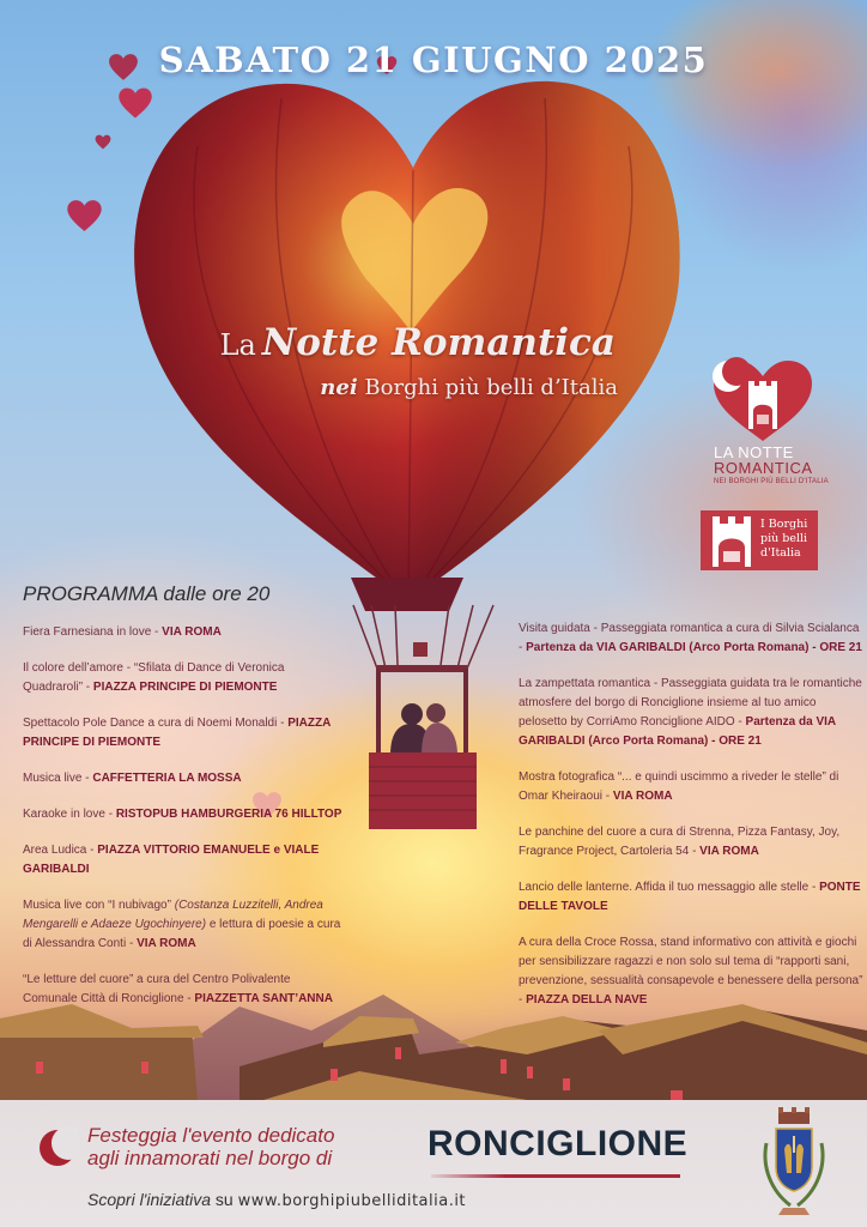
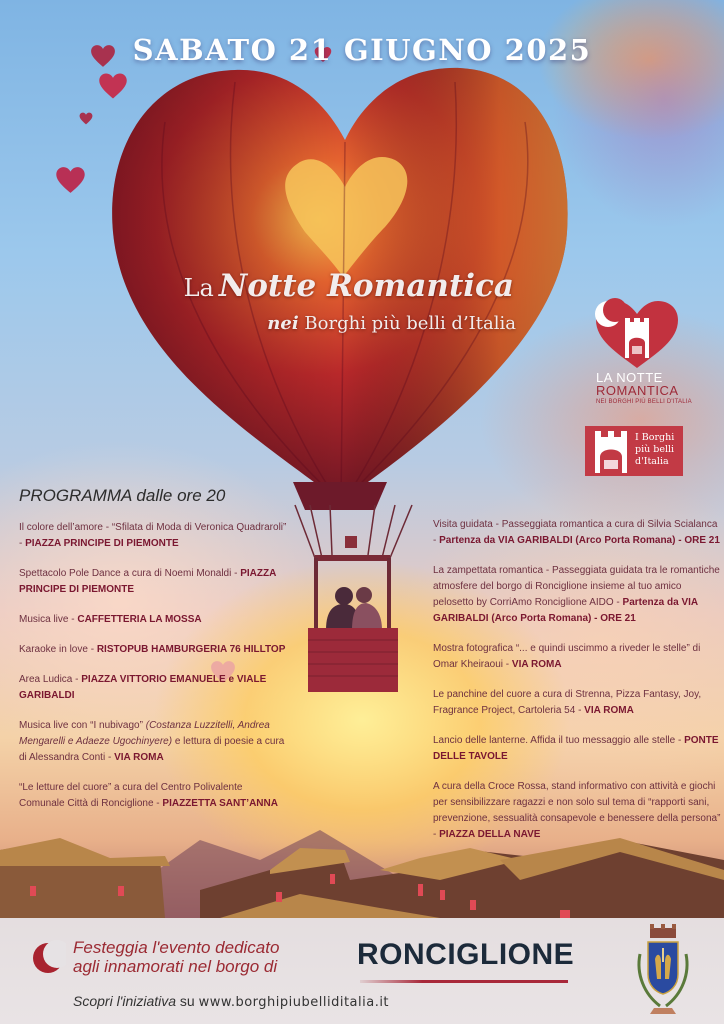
  SABATO 21 GIUGNO 2025
  La Notte Romantica
  nei Borghi più belli d’Italia
  LA NOTTE
  ROMANTICA
  I Borghi
  più belli
  d'Italia
  PROGRAMMA dalle ore 20
- Fiera Farnesiana in love - VIA ROMA
- Il colore dell’amore - “Sfilata di Dance di Veronica Quadraroli” - PIAZZA PRINCIPE DI PIEMONTE
+ Il colore dell’amore - “Sfilata di Moda di Veronica Quadraroli” - PIAZZA PRINCIPE DI PIEMONTE
  Spettacolo Pole Dance a cura di Noemi Monaldi - PIAZZA PRINCIPE DI PIEMONTE
  Musica live - CAFFETTERIA LA MOSSA
  Karaoke in love - RISTOPUB HAMBURGERIA 76 HILLTOP
  Area Ludica - PIAZZA VITTORIO EMANUELE e VIALE GARIBALDI
  Musica live con “I nubivago” (Costanza Luzzitelli, Andrea Mengarelli e Adaeze Ugochinyere) e lettura di poesie a cura di Alessandra Conti - VIA ROMA
  “Le letture del cuore” a cura del Centro Polivalente Comunale Città di Ronciglione - PIAZZETTA SANT’ANNA
  Visita guidata - Passeggiata romantica a cura di Silvia Scialanca - Partenza da VIA GARIBALDI (Arco Porta Romana) - ORE 21
  La zampettata romantica - Passeggiata guidata tra le romantiche atmosfere del borgo di Ronciglione insieme al tuo amico pelosetto by CorriAmo Ronciglione AIDO - Partenza da VIA GARIBALDI (Arco Porta Romana) - ORE 21
  Mostra fotografica “... e quindi uscimmo a riveder le stelle” di Omar Kheiraoui - VIA ROMA
  Le panchine del cuore a cura di Strenna, Pizza Fantasy, Joy, Fragrance Project, Cartoleria 54 - VIA ROMA
  Lancio delle lanterne. Affida il tuo messaggio alle stelle - PONTE DELLE TAVOLE
  A cura della Croce Rossa, stand informativo con attività e giochi per sensibilizzare ragazzi e non solo sul tema di “rapporti sani, prevenzione, sessualità consapevole e benessere della persona” - PIAZZA DELLA NAVE
  Festeggia l'evento dedicato
  agli innamorati nel borgo di
  RONCIGLIONE
  Scopri l'iniziativa su www.borghipiubelliditalia.it
